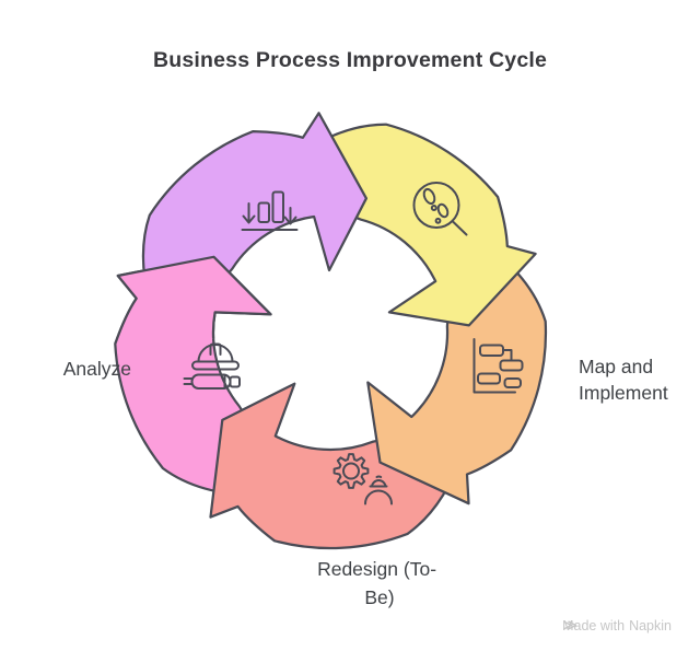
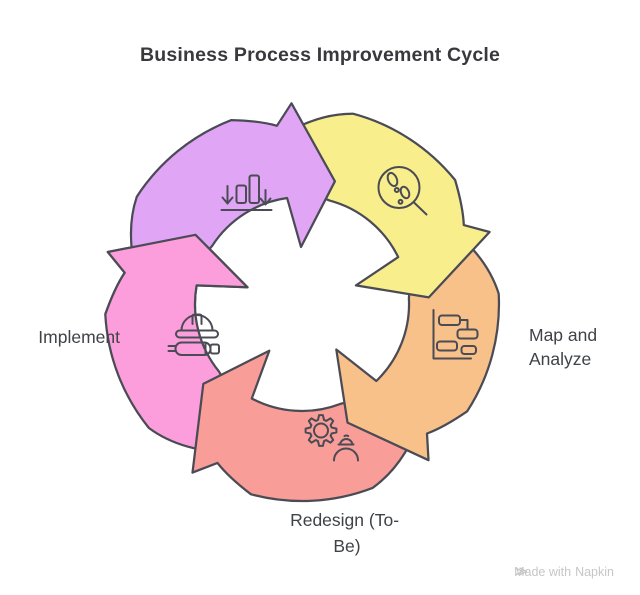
  Business Process Improvement Cycle
- Map and Implement
+ Map and Analyze
  Redesign (To- Be)
- Analyze
+ Implement
  Made with
  Napkin
